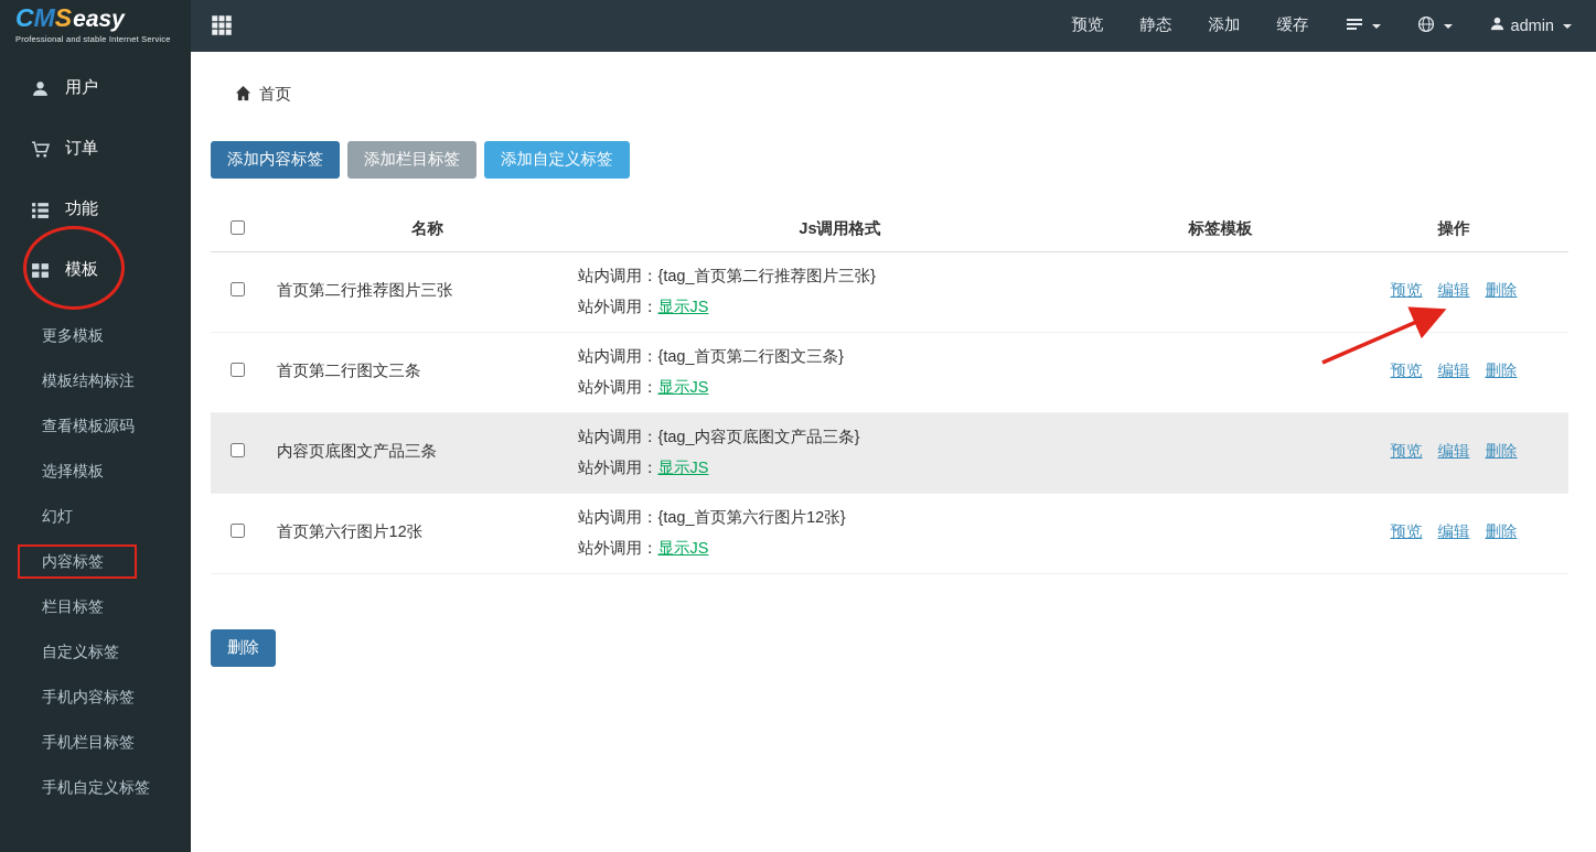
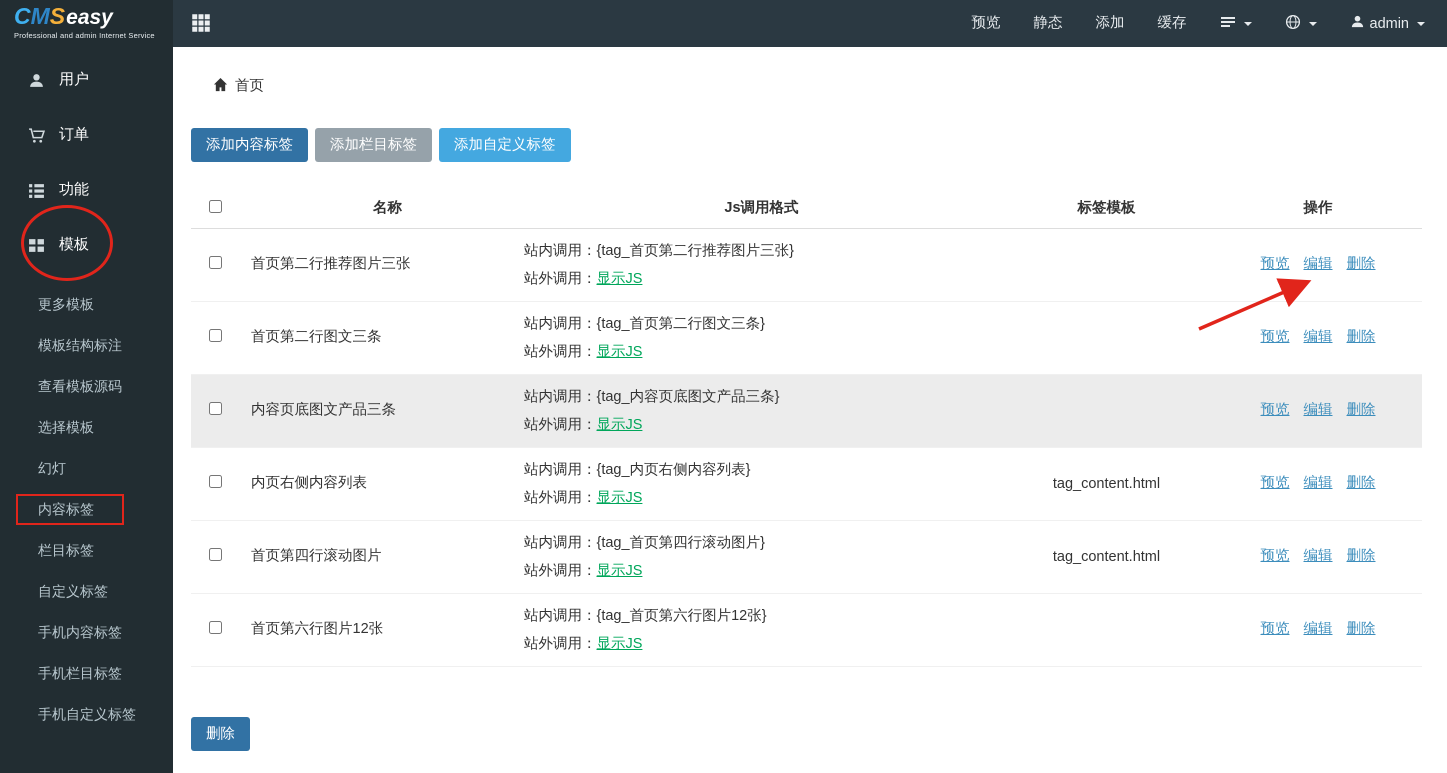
  CMSeasy
- Professional and stable Internet Service
+ Professional and admin Internet Service
  预览
  静态
  添加
  缓存
  admin
  用户
  订单
  功能
  模板
  更多模板
  模板结构标注
  查看模板源码
  选择模板
  幻灯
  内容标签
  栏目标签
  自定义标签
  手机内容标签
  手机栏目标签
  手机自定义标签
  首页
  添加内容标签
  添加栏目标签
  添加自定义标签
  	名称	Js调用格式	标签模板	操作
  	首页第二行推荐图片三张	站内调用：{tag_首页第二行推荐图片三张} 站外调用：显示JS		预览 编辑 删除
  	首页第二行图文三条	站内调用：{tag_首页第二行图文三条} 站外调用：显示JS		预览 编辑 删除
  	内容页底图文产品三条	站内调用：{tag_内容页底图文产品三条} 站外调用：显示JS		预览 编辑 删除
+ 	内页右侧内容列表	站内调用：{tag_内页右侧内容列表} 站外调用：显示JS	tag_content.html	预览 编辑 删除
+ 	首页第四行滚动图片	站内调用：{tag_首页第四行滚动图片} 站外调用：显示JS	tag_content.html	预览 编辑 删除
  	首页第六行图片12张	站内调用：{tag_首页第六行图片12张} 站外调用：显示JS		预览 编辑 删除
  删除
